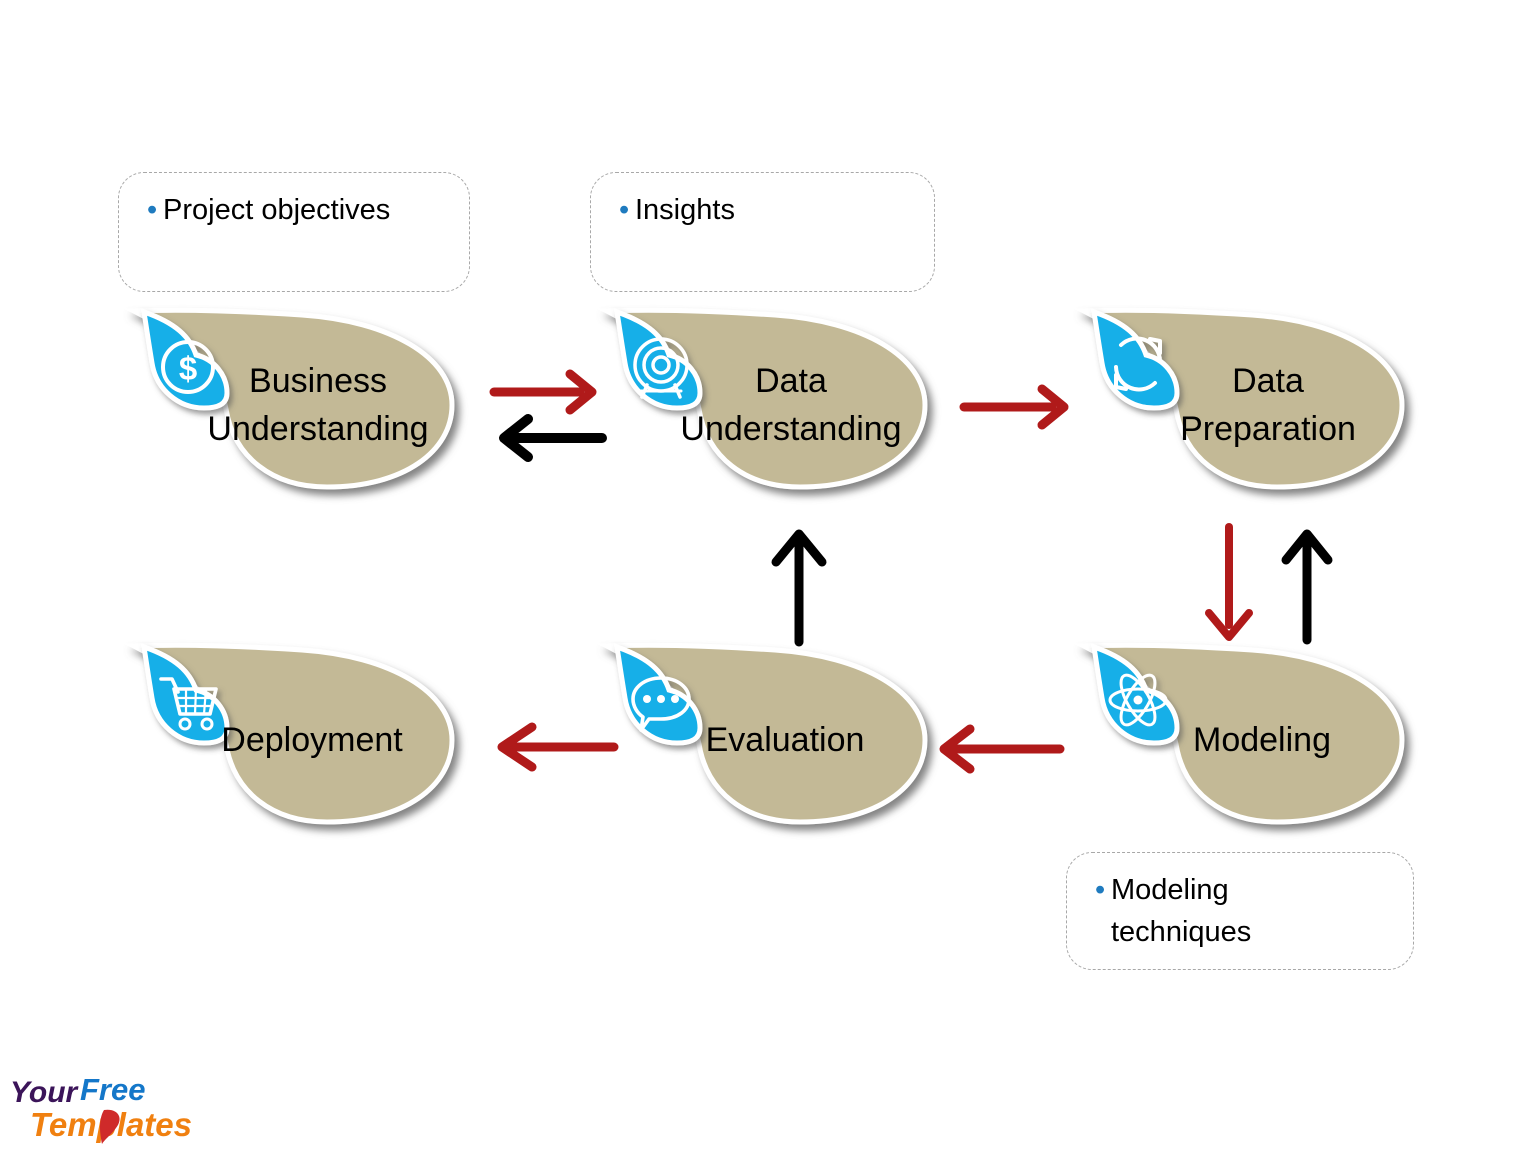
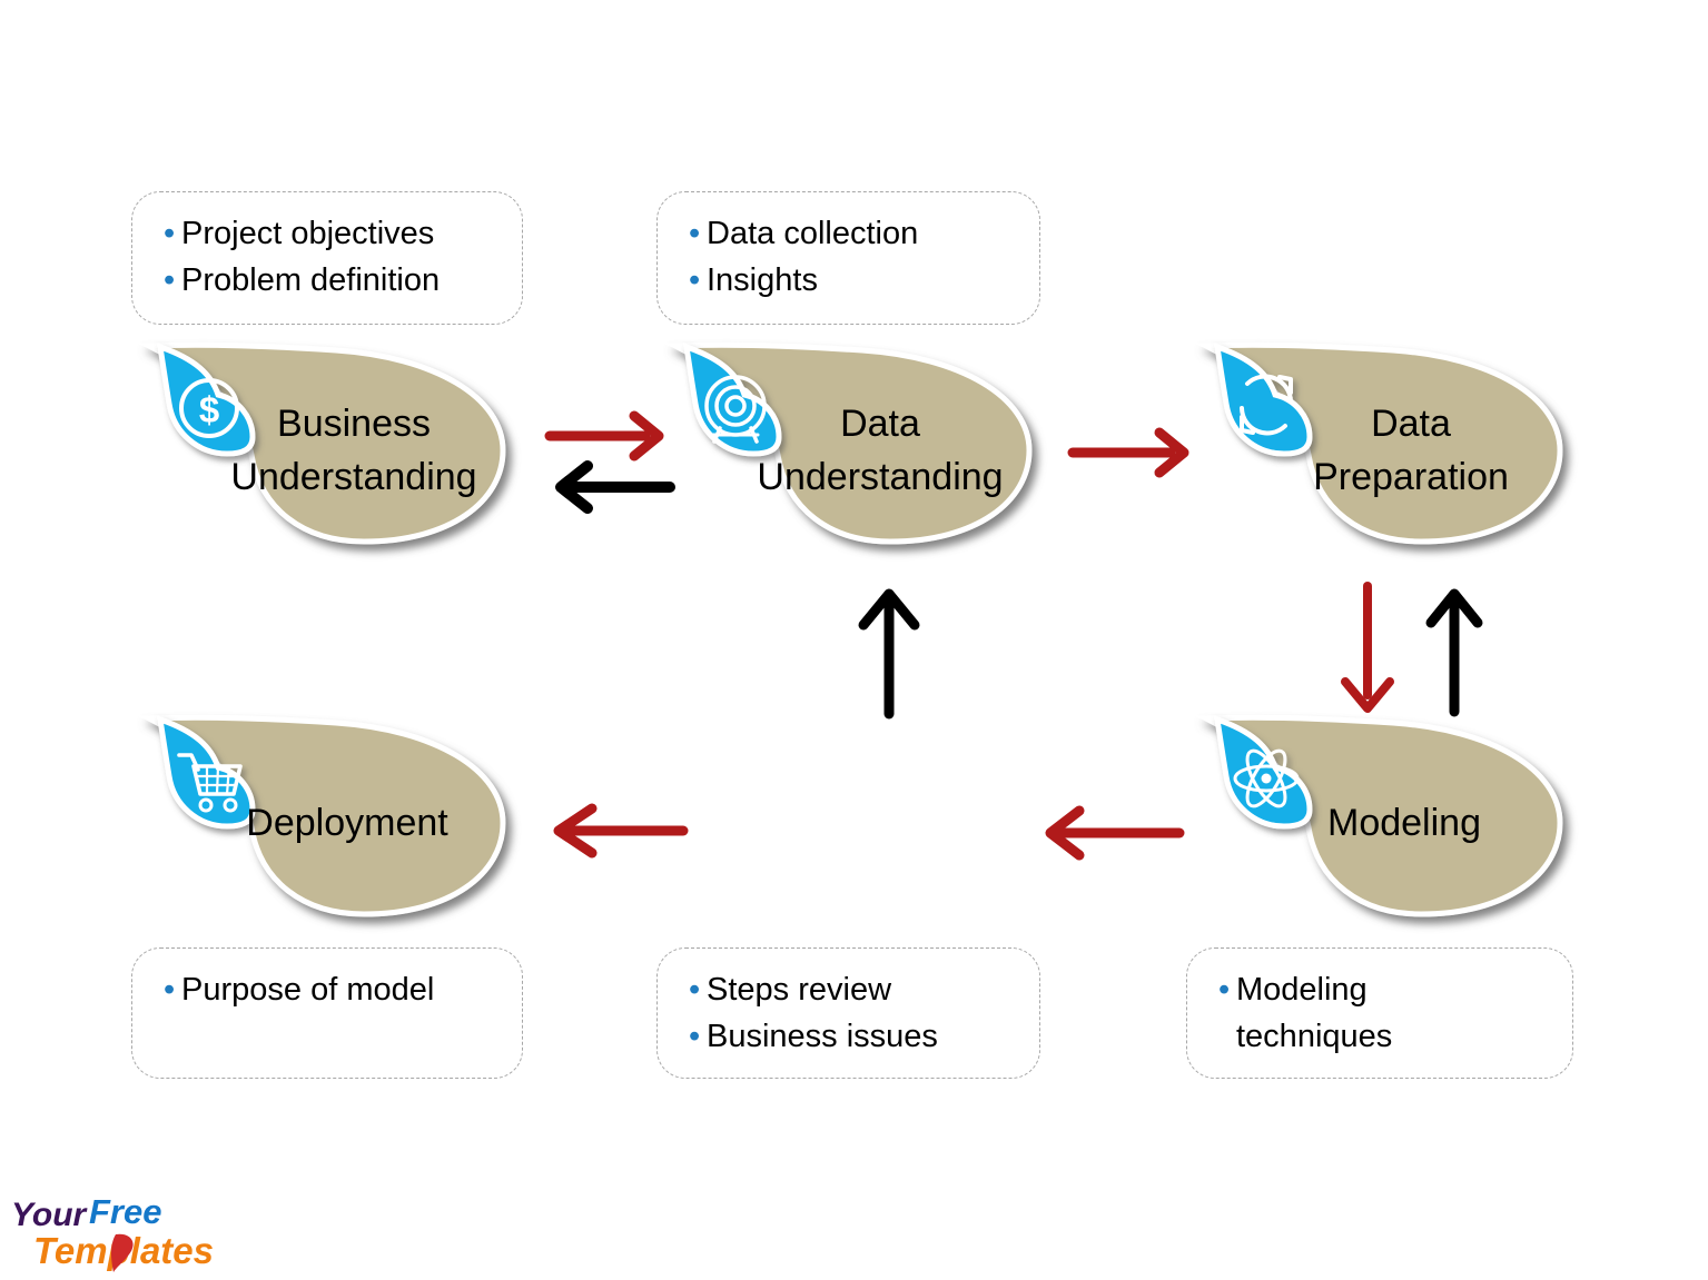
  Project objectives
+ Problem definition
+ Data collection
  Insights
  $
  Business
  Understanding
  Data
  Understanding
  Data
  Preparation
  Deployment
- Evaluation
  Modeling
+ Purpose of model
+ Steps review
+ Business issues
  Modeling
  techniques
  Your
  Free
  Temlates
